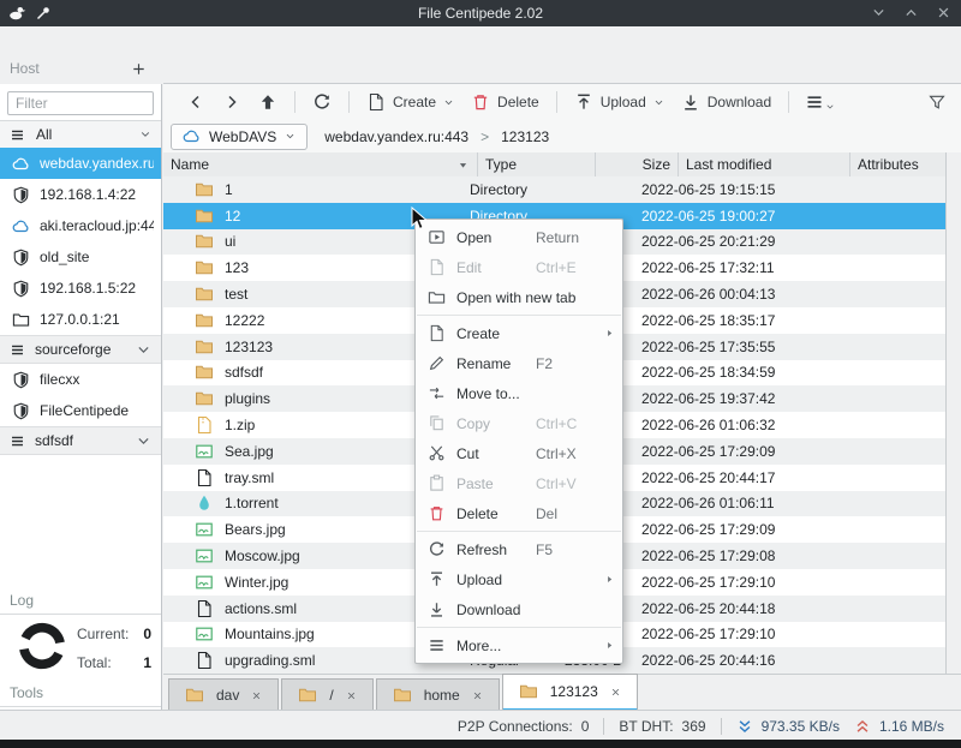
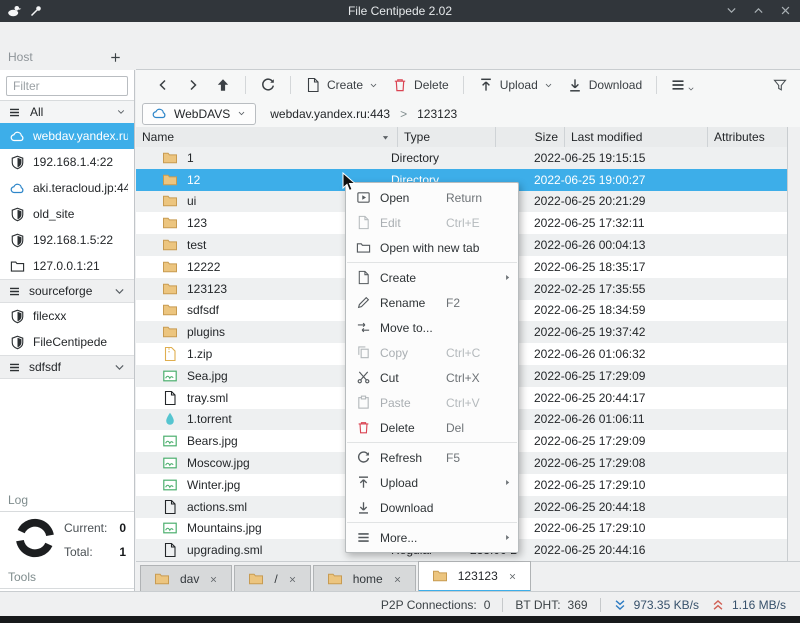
  File Centipede 2.02
  Host
  Create
  Delete
  Upload
  Download
  WebDAVS
  webdav.yandex.ru:443
  >
  123123
  Filter
  All
  webdav.yandex.ru
  192.168.1.4:22
  aki.teracloud.jp:44
  old_site
  192.168.1.5:22
  127.0.0.1:21
  sourceforge
  filecxx
  FileCentipede
  sdfsdf
  Log
  Current:
  0
  Total:
  1
  Tools
  Name
  Type
  Size
  Last modified
  Attributes
  1
  Directory
  2022-06-25 19:15:15
  12
  Directory
  2022-06-25 19:00:27
  ui
  2022-06-25 20:21:29
  123
  2022-06-25 17:32:11
  test
  2022-06-26 00:04:13
  12222
  2022-06-25 18:35:17
  123123
- 2022-06-25 17:35:55
+ 2022-02-25 17:35:55
  sdfsdf
  2022-06-25 18:34:59
  plugins
  2022-06-25 19:37:42
  1.zip
  2022-06-26 01:06:32
  Sea.jpg
  2022-06-25 17:29:09
  tray.sml
  2022-06-25 20:44:17
  1.torrent
  2022-06-26 01:06:11
  Bears.jpg
  2022-06-25 17:29:09
  Moscow.jpg
  2022-06-25 17:29:08
  Winter.jpg
  2022-06-25 17:29:10
  actions.sml
  2022-06-25 20:44:18
  Mountains.jpg
  2022-06-25 17:29:10
  upgrading.sml
  2022-06-25 20:44:16
  Open
  Return
  Edit
  Ctrl+E
  Open with new tab
  Create
  Rename
  F2
  Move to...
  Copy
  Ctrl+C
  Cut
  Ctrl+X
  Paste
  Ctrl+V
  Delete
  Del
  Refresh
  F5
  Upload
  Download
  More...
  dav
  /
  home
  123123
  P2P Connections:
  0
  BT DHT:
  369
  973.35 KB/s
  1.16 MB/s
